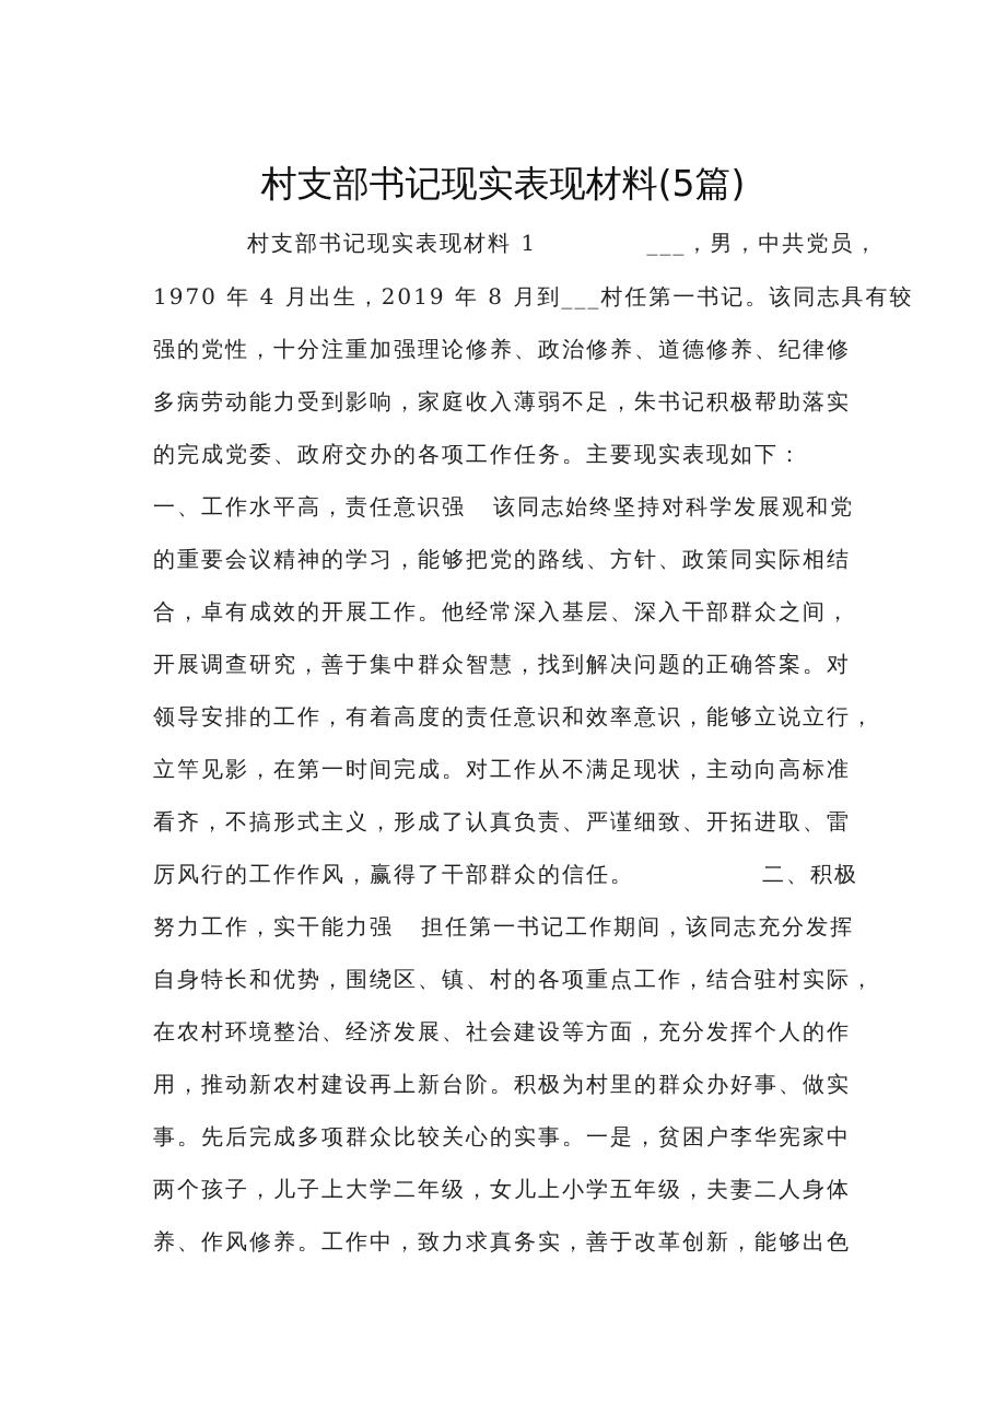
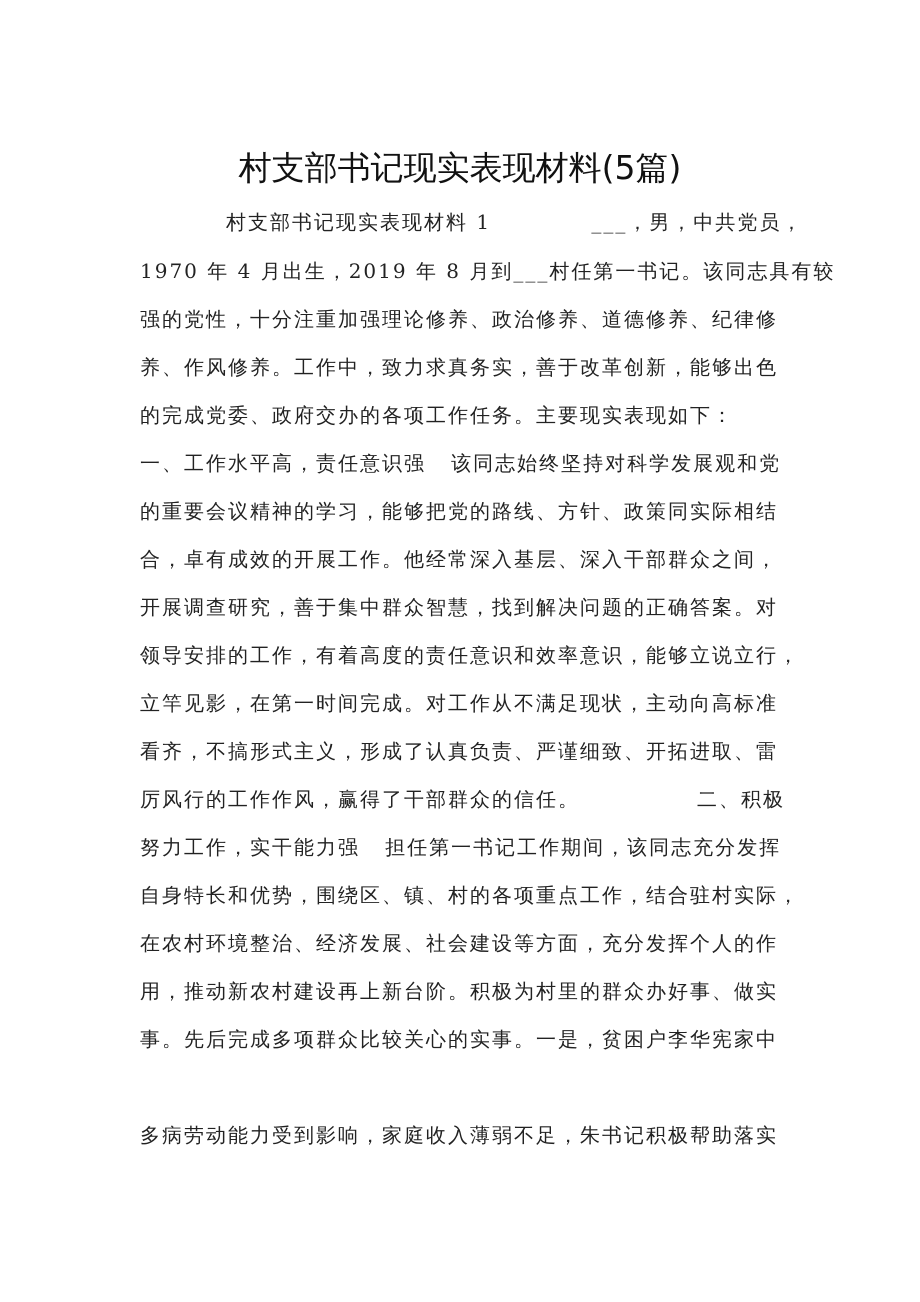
  村支部书记现实表现材料(5篇)
  村支部书记现实表现材料 1 ___，男，中共党员，
  1970 年 4 月出生，2019 年 8 月到___村任第一书记。该同志具有较
  强的党性，十分注重加强理论修养、政治修养、道德修养、纪律修
- 多病劳动能力受到影响，家庭收入薄弱不足，朱书记积极帮助落实
+ 养、作风修养。工作中，致力求真务实，善于改革创新，能够出色
  的完成党委、政府交办的各项工作任务。主要现实表现如下：
  一、工作水平高，责任意识强 该同志始终坚持对科学发展观和党
  的重要会议精神的学习，能够把党的路线、方针、政策同实际相结
  合，卓有成效的开展工作。他经常深入基层、深入干部群众之间，
  开展调查研究，善于集中群众智慧，找到解决问题的正确答案。对
  领导安排的工作，有着高度的责任意识和效率意识，能够立说立行，
  立竿见影，在第一时间完成。对工作从不满足现状，主动向高标准
  看齐，不搞形式主义，形成了认真负责、严谨细致、开拓进取、雷
  厉风行的工作作风，赢得了干部群众的信任。 二、积极
  努力工作，实干能力强 担任第一书记工作期间，该同志充分发挥
  自身特长和优势，围绕区、镇、村的各项重点工作，结合驻村实际，
  在农村环境整治、经济发展、社会建设等方面，充分发挥个人的作
  用，推动新农村建设再上新台阶。积极为村里的群众办好事、做实
  事。先后完成多项群众比较关心的实事。一是，贫困户李华宪家中
- 两个孩子，儿子上大学二年级，女儿上小学五年级，夫妻二人身体
- 养、作风修养。工作中，致力求真务实，善于改革创新，能够出色
+ 多病劳动能力受到影响，家庭收入薄弱不足，朱书记积极帮助落实
